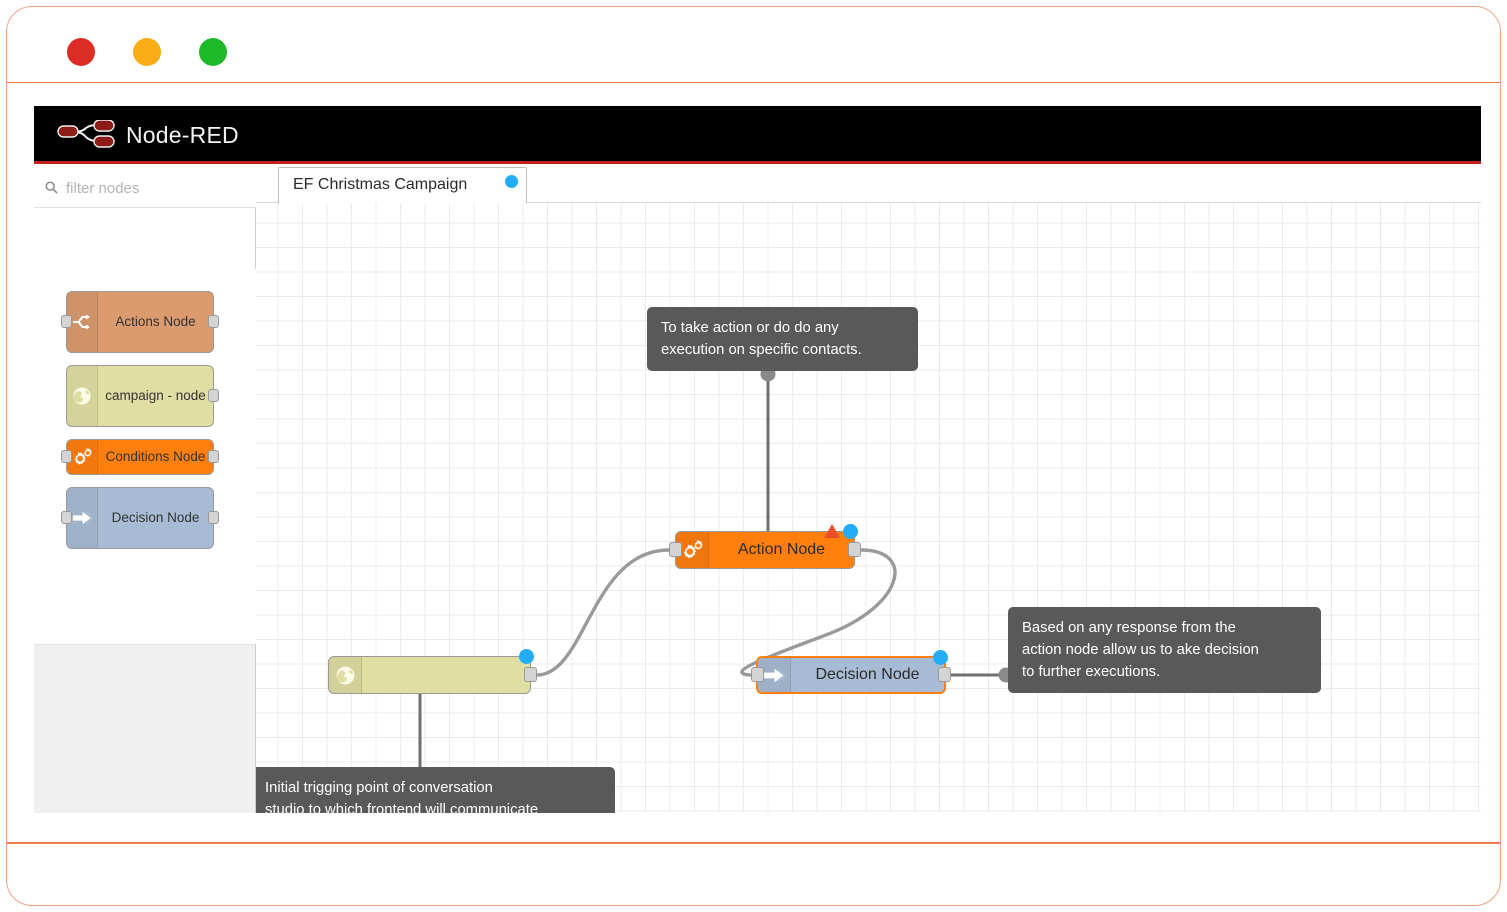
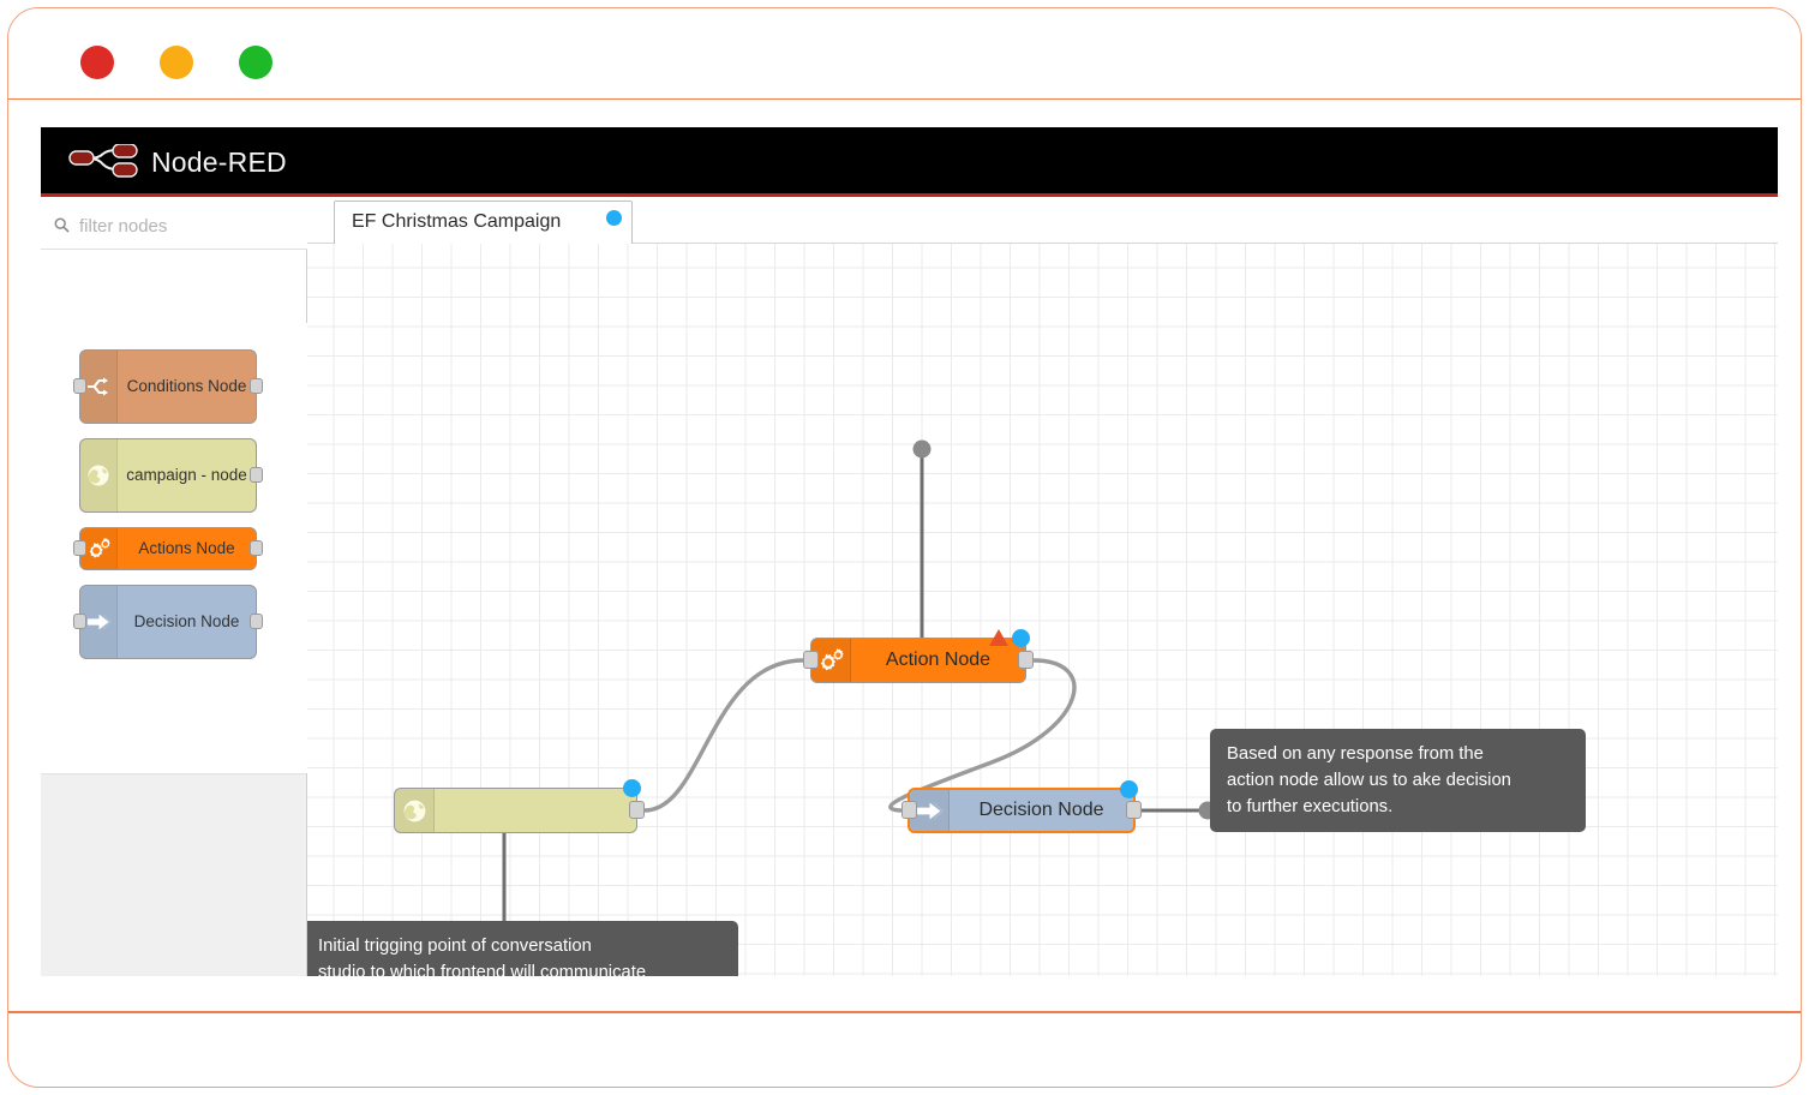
  Node-RED
  filter nodes
- Actions Node
+ Conditions Node
  campaign - node
- Conditions Node
+ Actions Node
  Decision Node
  EF Christmas Campaign
  Action Node
  Decision Node
- To take action or do do any
- execution on specific contacts.
  Based on any response from the
  action node allow us to ake decision
  to further executions.
  Initial trigging point of conversation
  studio to which frontend will communicate
